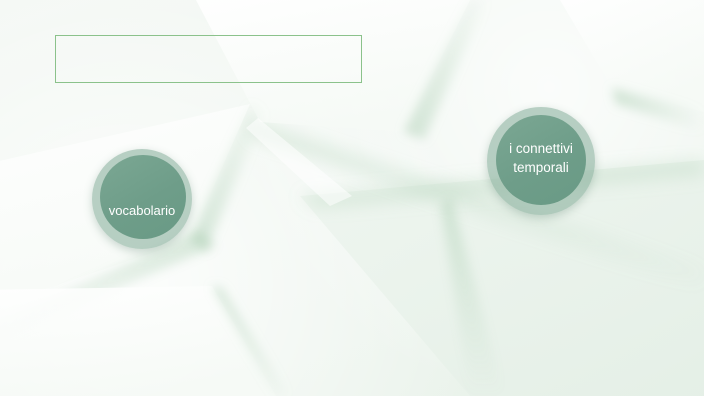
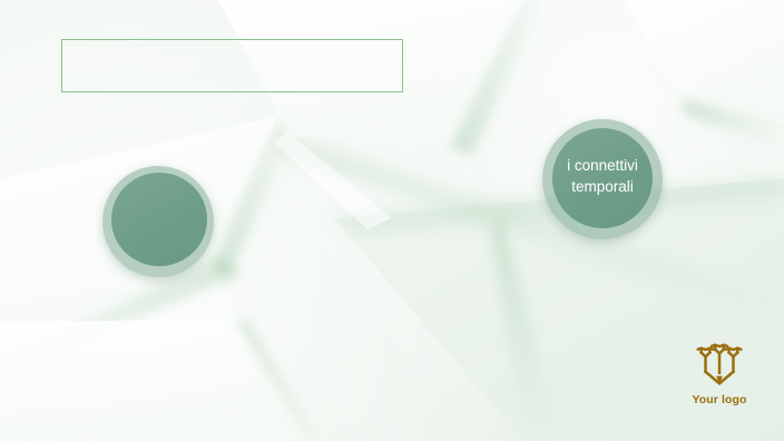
- vocabolario
  i connettivi
  temporali
+ Your logo
